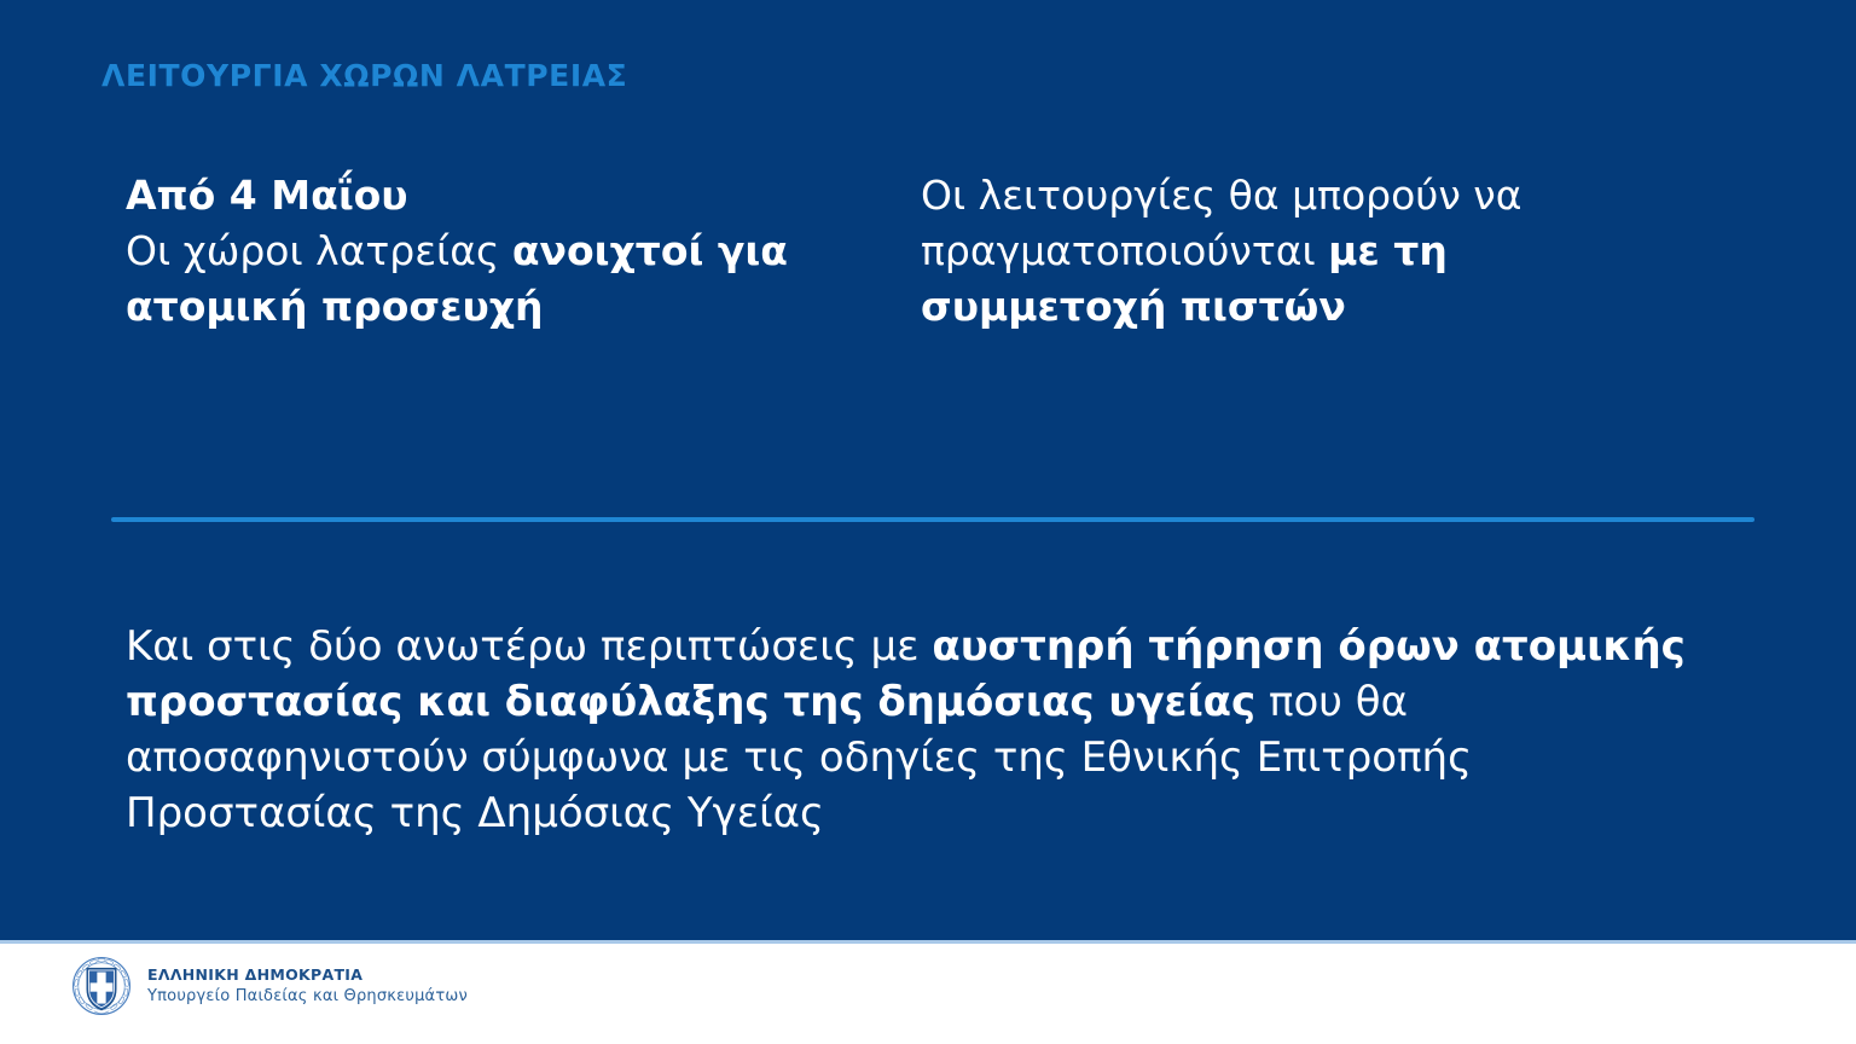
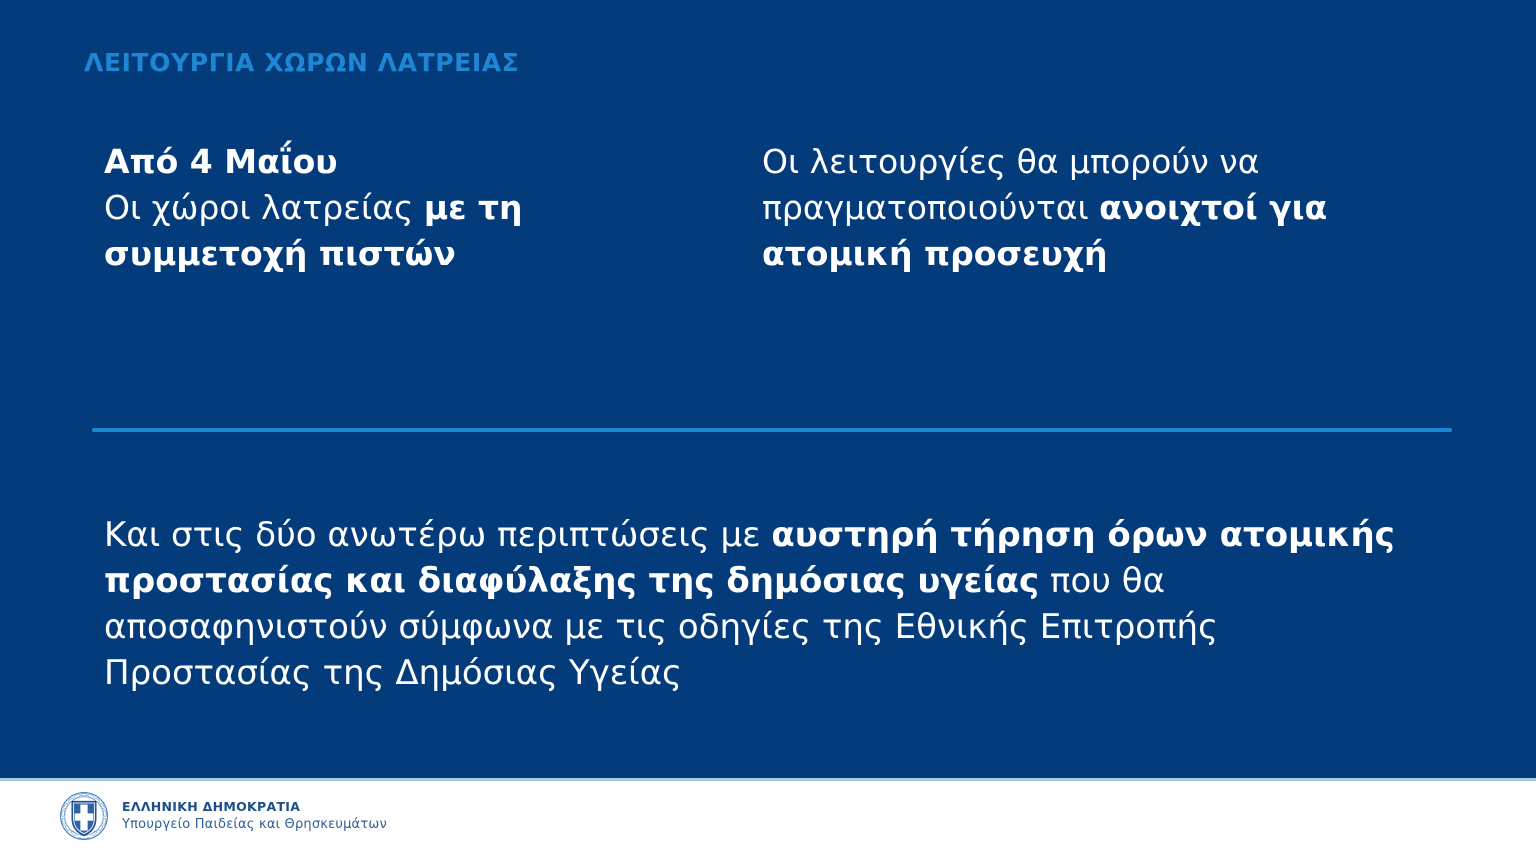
  ΛΕΙΤΟΥΡΓΙΑ ΧΩΡΩΝ ΛΑΤΡΕΙΑΣ
  Από 4 Μαΐου
- Οι χώροι λατρείας ανοιχτοί για ατομική προσευχή
+ Οι χώροι λατρείας με τη συμμετοχή πιστών
- Οι λειτουργίες θα μπορούν να πραγματοποιούνται με τη συμμετοχή πιστών
+ Οι λειτουργίες θα μπορούν να πραγματοποιούνται ανοιχτοί για ατομική προσευχή
  Και στις δύο ανωτέρω περιπτώσεις με αυστηρή τήρηση όρων ατομικής προστασίας και διαφύλαξης της δημόσιας υγείας που θα αποσαφηνιστούν σύμφωνα με τις οδηγίες της Εθνικής Επιτροπής Προστασίας της Δημόσιας Υγείας
  ΕΛΛΗΝΙΚΗ ΔΗΜΟΚΡΑΤΙΑ
  Υπουργείο Παιδείας και Θρησκευμάτων
